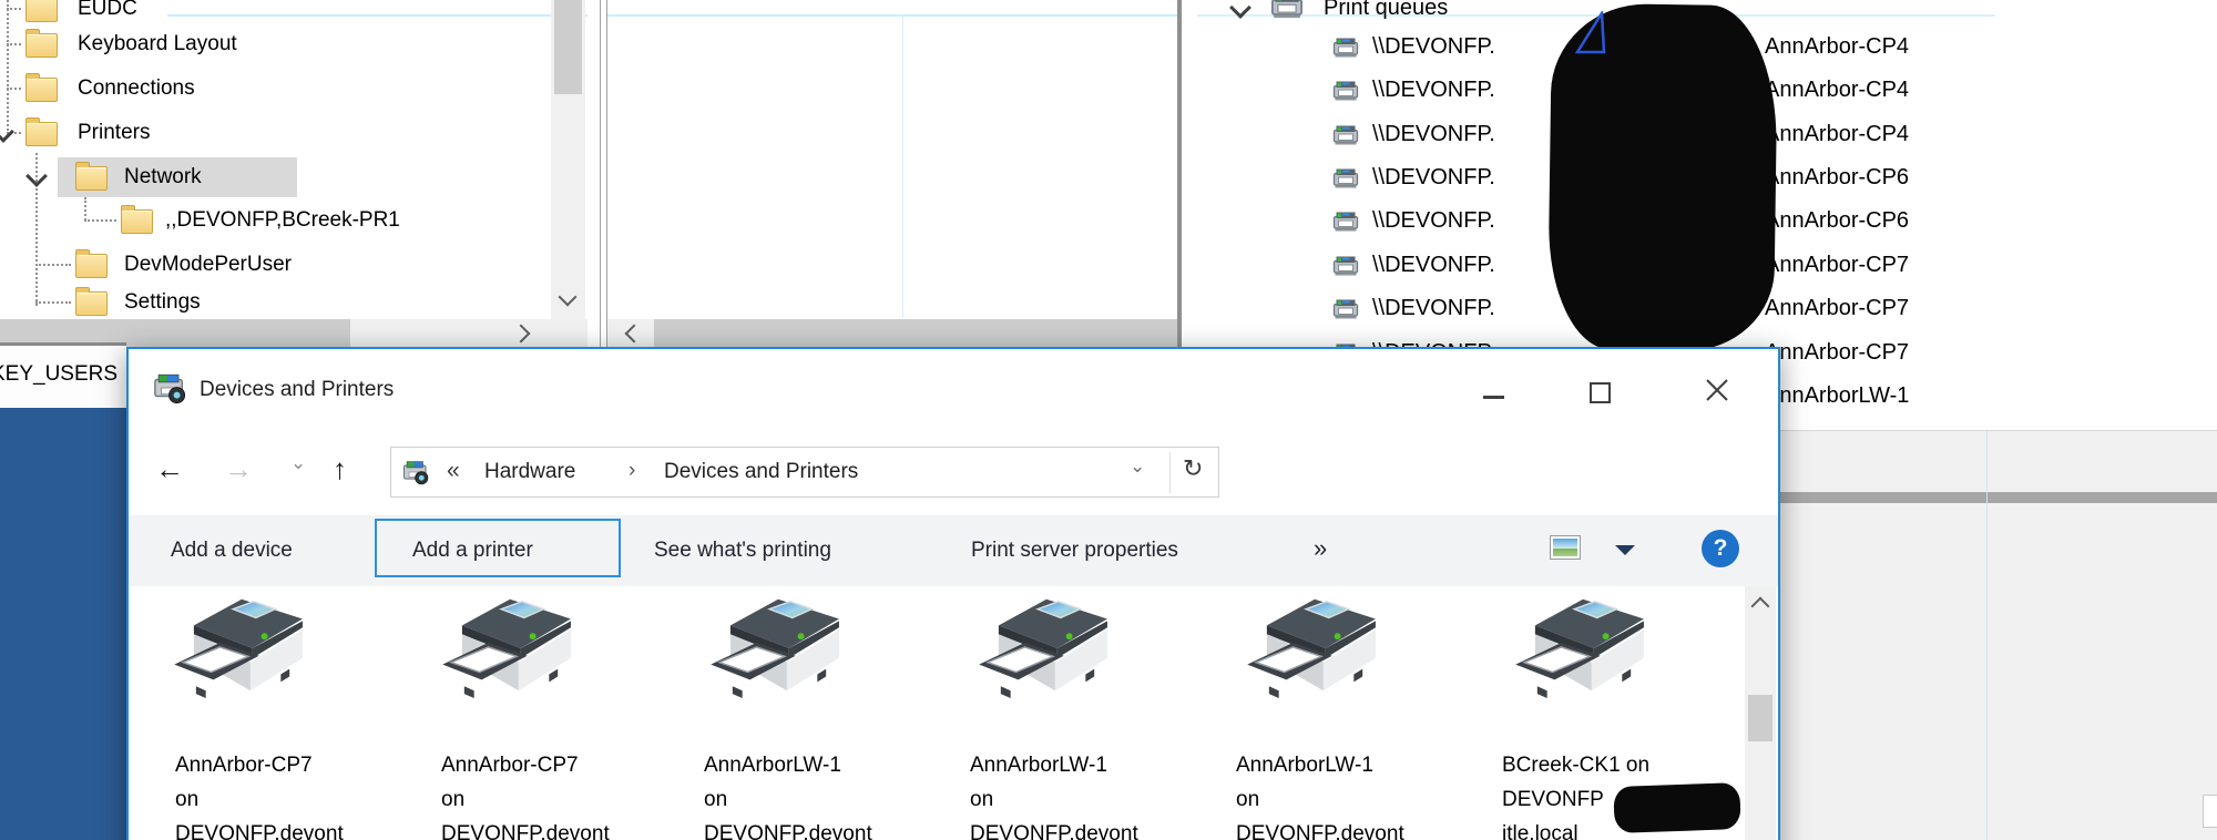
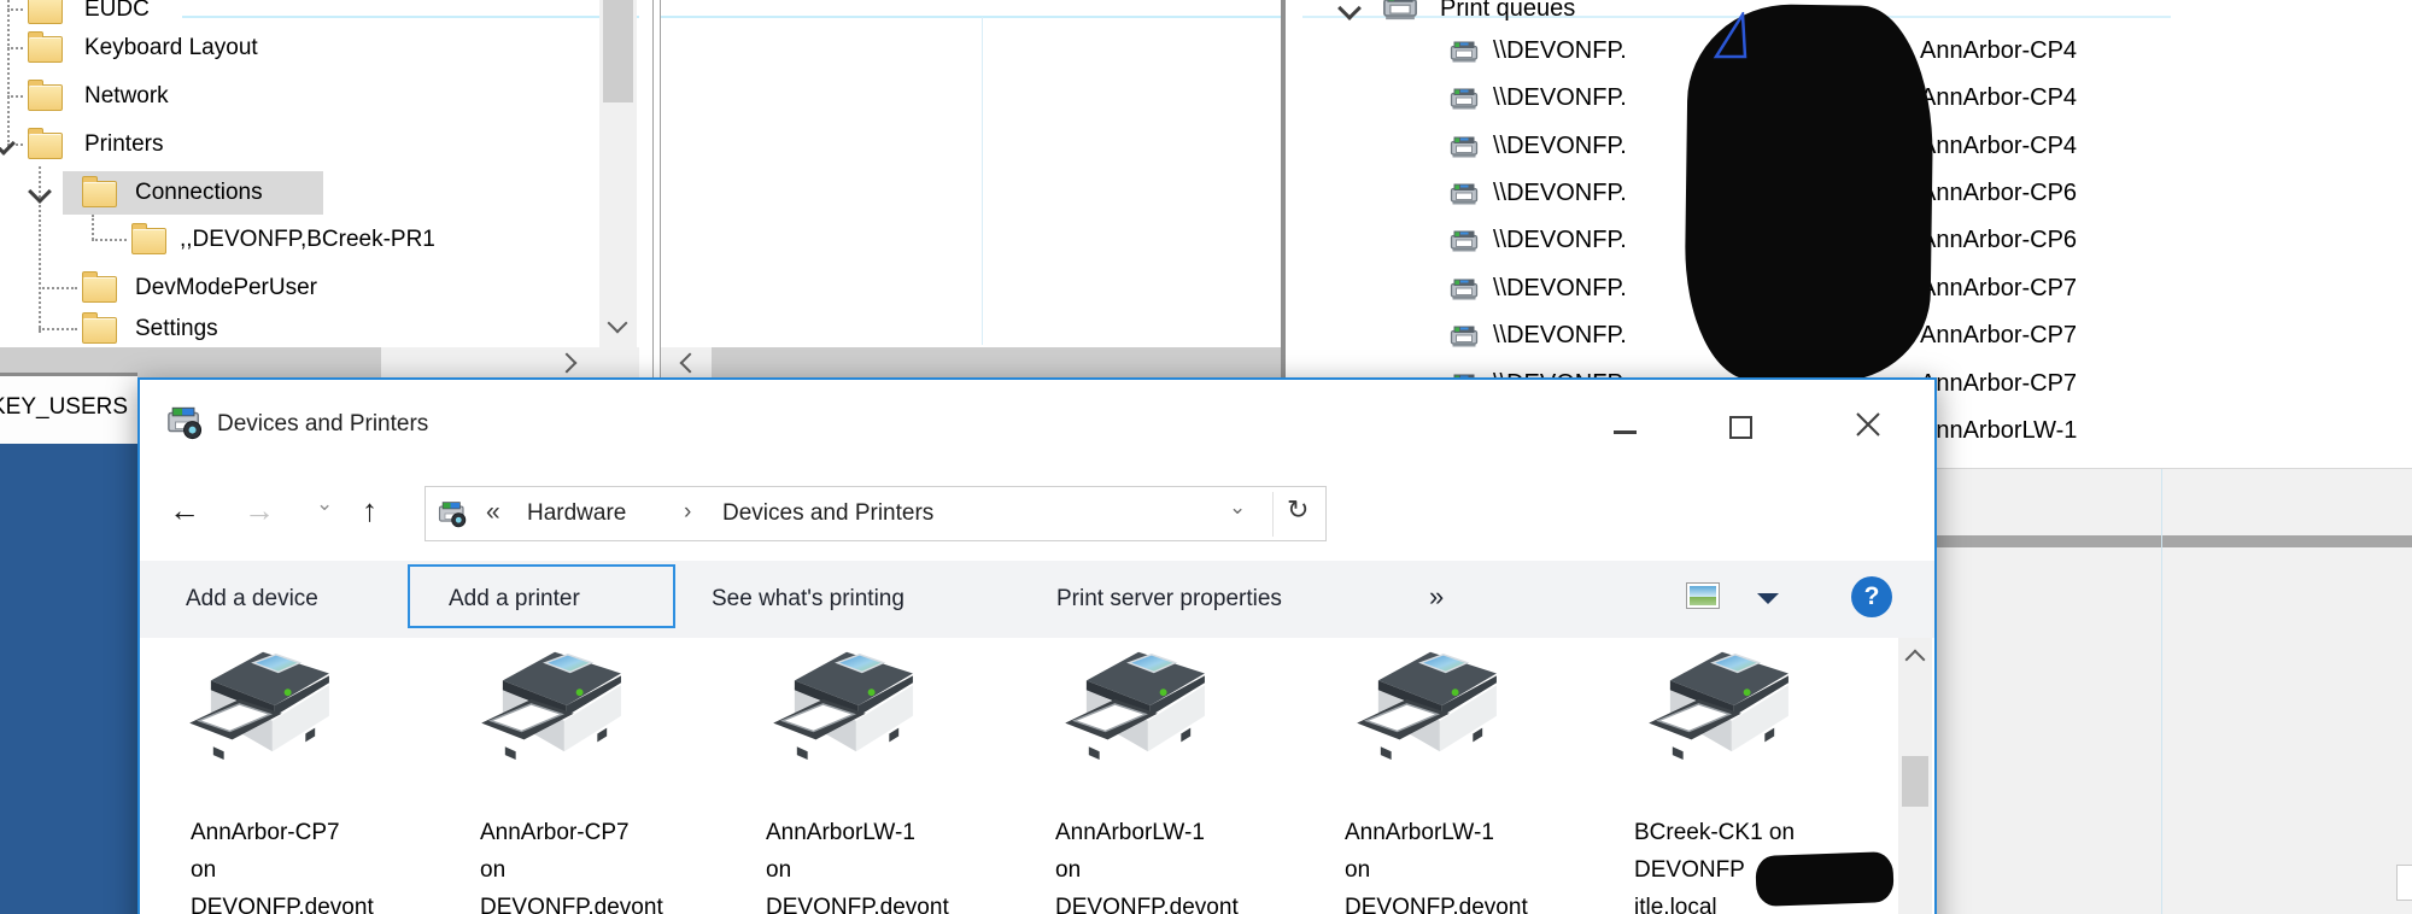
  EUDC
  Keyboard Layout
- Connections
+ Network
  Printers
- Network
+ Connections
  ,,DEVONFP,BCreek-PR1
  DevModePerUser
  Settings
  Print queues
  \\DEVONFP.
  AnnArbor-CP4
  \\DEVONFP.
  AnnArbor-CP4
  \\DEVONFP.
  nnArbor-CP4
  \\DEVONFP.
  nnArbor-CP6
  \\DEVONFP.
  nnArbor-CP6
  \\DEVONFP.
  nnArbor-CP7
  \\DEVONFP.
  AnnArbor-CP7
  nnArbor-CP7
  nnArborLW-1
  EY_USERS
  Devices and Printers
  ←
  →
  ⌄
  ↑
  «
  Hardware
  ›
  Devices and Printers
  ⌄
  ↻
  Add a device
  Add a printer
  See what's printing
  Print server properties
  »
  ?
  AnnArbor-CP7
  on
  DEVONFP.devont
  AnnArbor-CP7
  on
  DEVONFP.devont
  AnnArborLW-1
  on
  DEVONFP.devont
  AnnArborLW-1
  on
  DEVONFP.devont
  AnnArborLW-1
  on
  DEVONFP.devont
  BCreek-CK1 on
  DEVONFP
  itle.local
